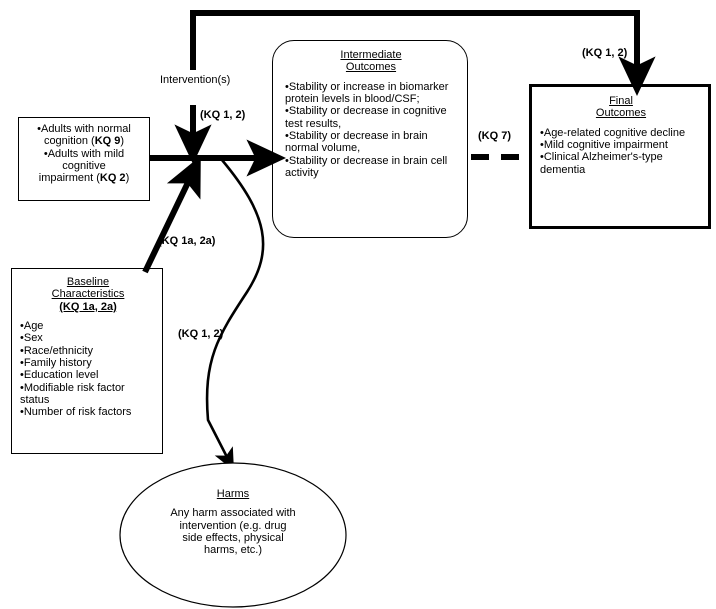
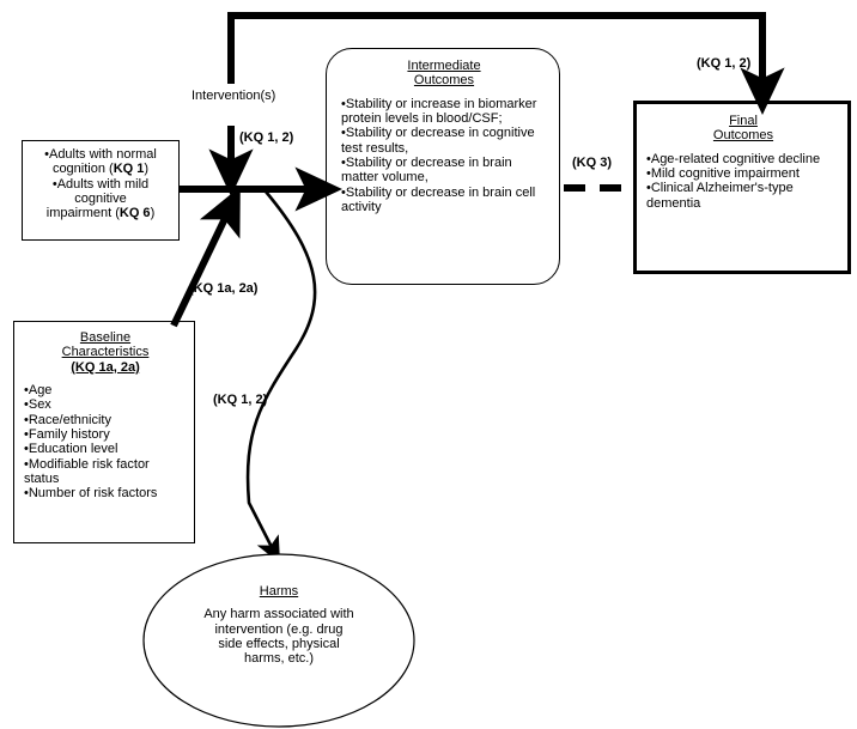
  Intervention(s)
  (KQ 1, 2)
  (KQ 1, 2)
- (KQ 7)
+ (KQ 3)
  (KQ 1a, 2a)
  (KQ 1, 2)
  •Adults with normal
- cognition (KQ 9)
+ cognition (KQ 1)
  •Adults with mild
  cognitive
- impairment (KQ 2)
+ impairment (KQ 6)
  Intermediate
  Outcomes
  •Stability or increase in biomarker protein levels in blood/CSF;
  •Stability or decrease in cognitive test results,
- •Stability or decrease in brain normal volume,
+ •Stability or decrease in brain matter volume,
  •Stability or decrease in brain cell activity
  Final
  Outcomes
  •Age-related cognitive decline
  •Mild cognitive impairment
  •Clinical Alzheimer's-type dementia
  Baseline
  Characteristics
  (KQ 1a, 2a)
  •Age
  •Sex
  •Race/ethnicity
  •Family history
  •Education level
  •Modifiable risk factor status
  •Number of risk factors
  Harms
  Any harm associated with
  intervention (e.g. drug
  side effects, physical
  harms, etc.)
